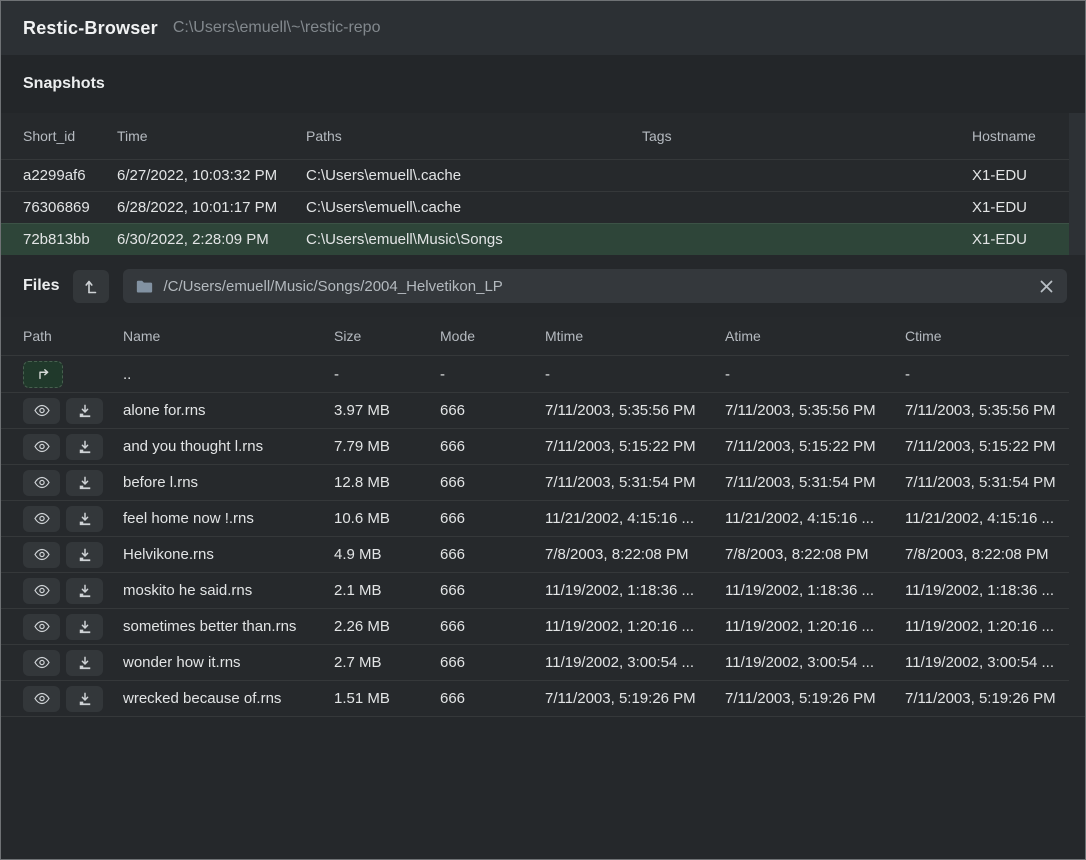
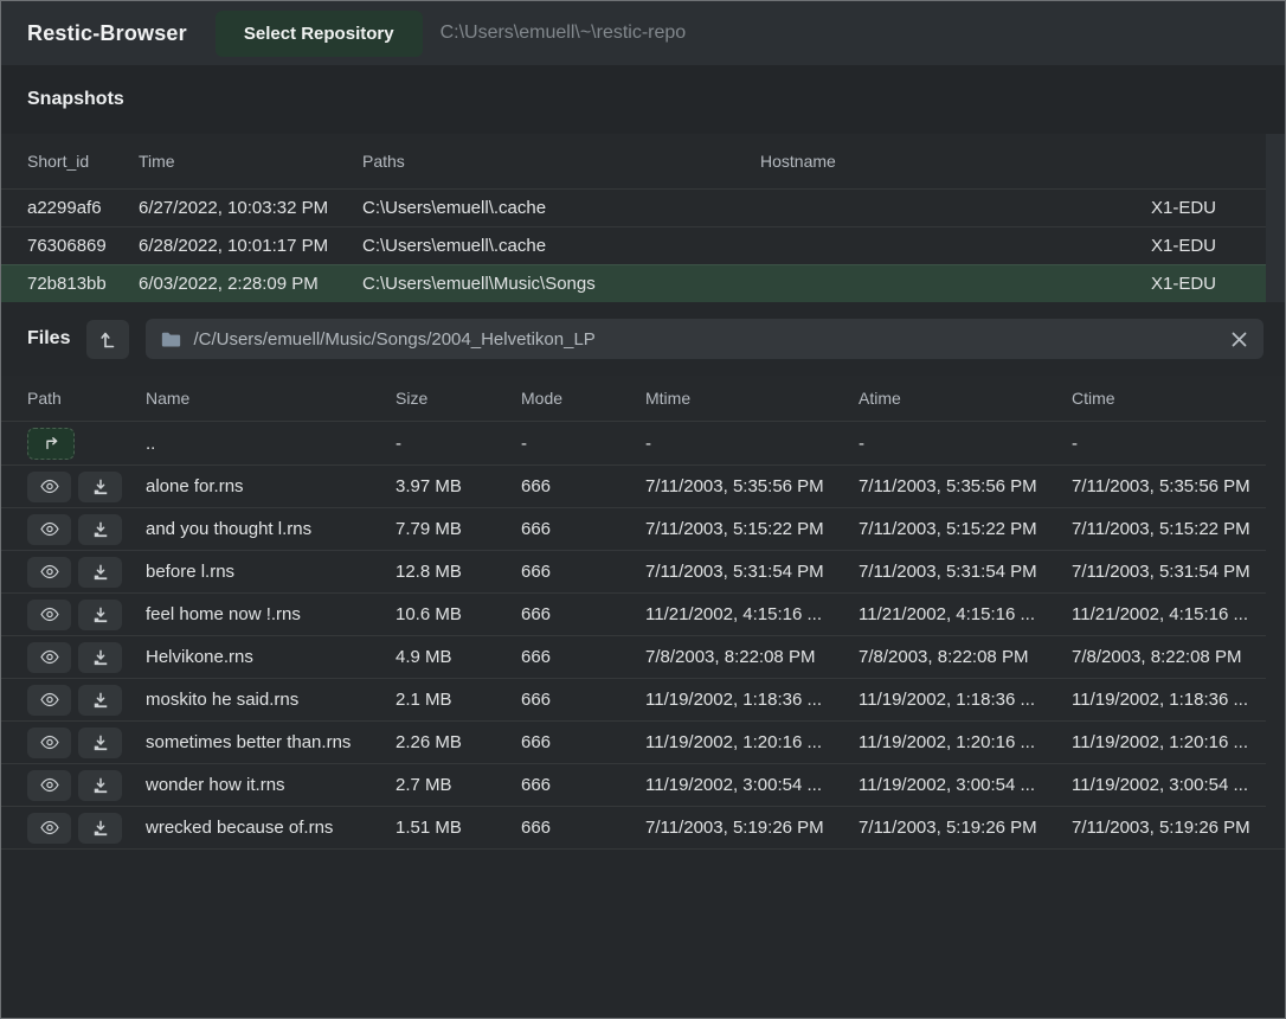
  Restic-Browser
+ Select Repository
  C:\Users\emuell\~\restic-repo
  Snapshots
  Short_id
  Time
  Paths
- Tags
  Hostname
  a2299af6
  6/27/2022, 10:03:32 PM
  C:\Users\emuell\.cache
  X1-EDU
  76306869
  6/28/2022, 10:01:17 PM
  C:\Users\emuell\.cache
  X1-EDU
  72b813bb
- 6/30/2022, 2:28:09 PM
+ 6/03/2022, 2:28:09 PM
  C:\Users\emuell\Music\Songs
  X1-EDU
  Files
  /C/Users/emuell/Music/Songs/2004_Helvetikon_LP
  Path
  Name
  Size
  Mode
  Mtime
  Atime
  Ctime
  ..
  -
  -
  -
  -
  -
  alone for.rns
  3.97 MB
  666
  7/11/2003, 5:35:56 PM
  7/11/2003, 5:35:56 PM
  7/11/2003, 5:35:56 PM
  and you thought l.rns
  7.79 MB
  666
  7/11/2003, 5:15:22 PM
  7/11/2003, 5:15:22 PM
  7/11/2003, 5:15:22 PM
  before l.rns
  12.8 MB
  666
  7/11/2003, 5:31:54 PM
  7/11/2003, 5:31:54 PM
  7/11/2003, 5:31:54 PM
  feel home now !.rns
  10.6 MB
  666
  11/21/2002, 4:15:16 ...
  11/21/2002, 4:15:16 ...
  11/21/2002, 4:15:16 ...
  Helvikone.rns
  4.9 MB
  666
  7/8/2003, 8:22:08 PM
  7/8/2003, 8:22:08 PM
  7/8/2003, 8:22:08 PM
  moskito he said.rns
  2.1 MB
  666
  11/19/2002, 1:18:36 ...
  11/19/2002, 1:18:36 ...
  11/19/2002, 1:18:36 ...
  sometimes better than.rns
  2.26 MB
  666
  11/19/2002, 1:20:16 ...
  11/19/2002, 1:20:16 ...
  11/19/2002, 1:20:16 ...
  wonder how it.rns
  2.7 MB
  666
  11/19/2002, 3:00:54 ...
  11/19/2002, 3:00:54 ...
  11/19/2002, 3:00:54 ...
  wrecked because of.rns
  1.51 MB
  666
  7/11/2003, 5:19:26 PM
  7/11/2003, 5:19:26 PM
  7/11/2003, 5:19:26 PM
